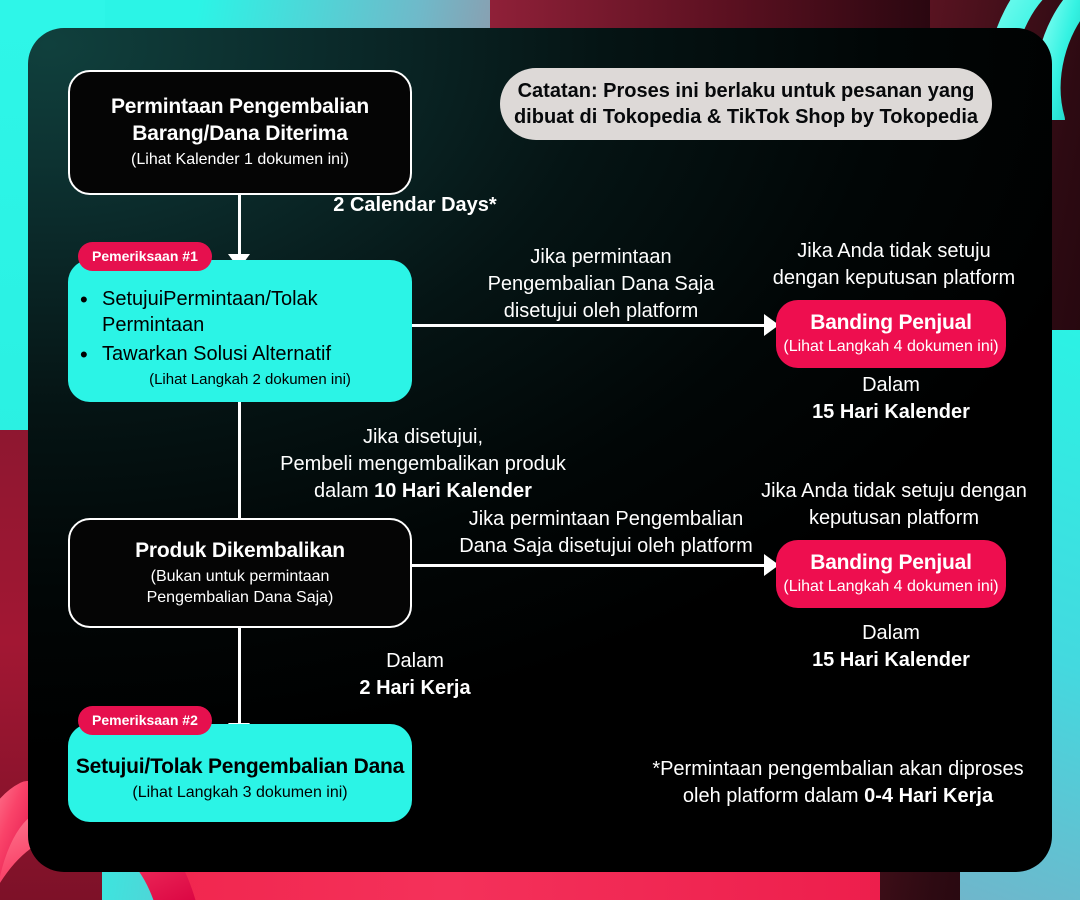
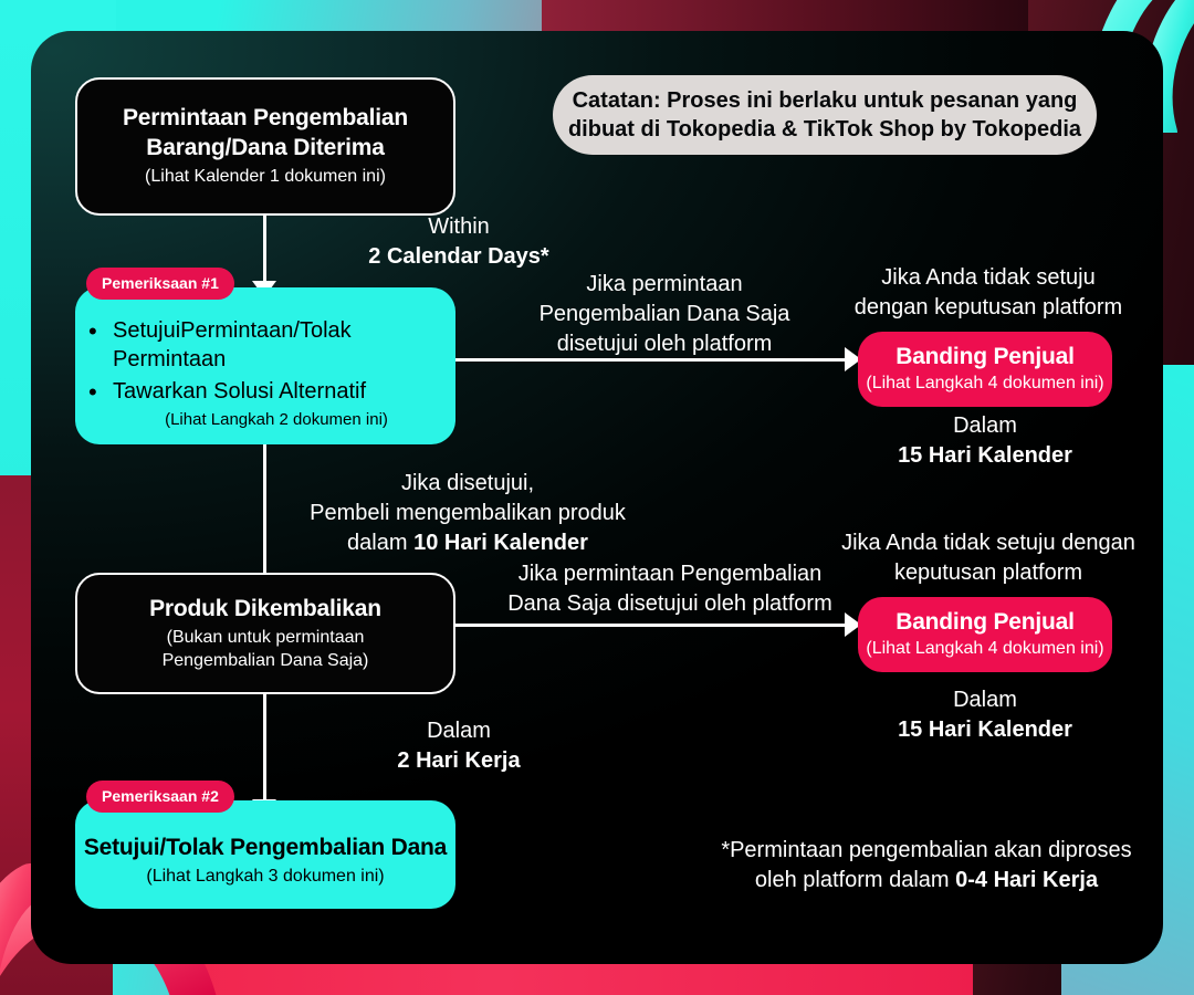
  Catatan: Proses ini berlaku untuk pesanan yang
  dibuat di Tokopedia & TikTok Shop by Tokopedia
  Permintaan Pengembalian
  Barang/Dana Diterima
  (Lihat Kalender 1 dokumen ini)
+ Within
  2 Calendar Days*
  Pemeriksaan #1
  SetujuiPermintaan/Tolak Permintaan
  Tawarkan Solusi Alternatif
  (Lihat Langkah 2 dokumen ini)
  Jika permintaan
  Pengembalian Dana Saja
  disetujui oleh platform
  Jika Anda tidak setuju
  dengan keputusan platform
  Banding Penjual
  (Lihat Langkah 4 dokumen ini)
  Dalam
  15 Hari Kalender
  Jika disetujui,
  Pembeli mengembalikan produk
  dalam 10 Hari Kalender
  Produk Dikembalikan
  (Bukan untuk permintaan
  Pengembalian Dana Saja)
  Jika permintaan Pengembalian
  Dana Saja disetujui oleh platform
  Jika Anda tidak setuju dengan
  keputusan platform
  Banding Penjual
  (Lihat Langkah 4 dokumen ini)
  Dalam
  15 Hari Kalender
  Dalam
  2 Hari Kerja
  Pemeriksaan #2
  Setujui/Tolak Pengembalian Dana
  (Lihat Langkah 3 dokumen ini)
  *Permintaan pengembalian akan diproses
  oleh platform dalam 0-4 Hari Kerja
